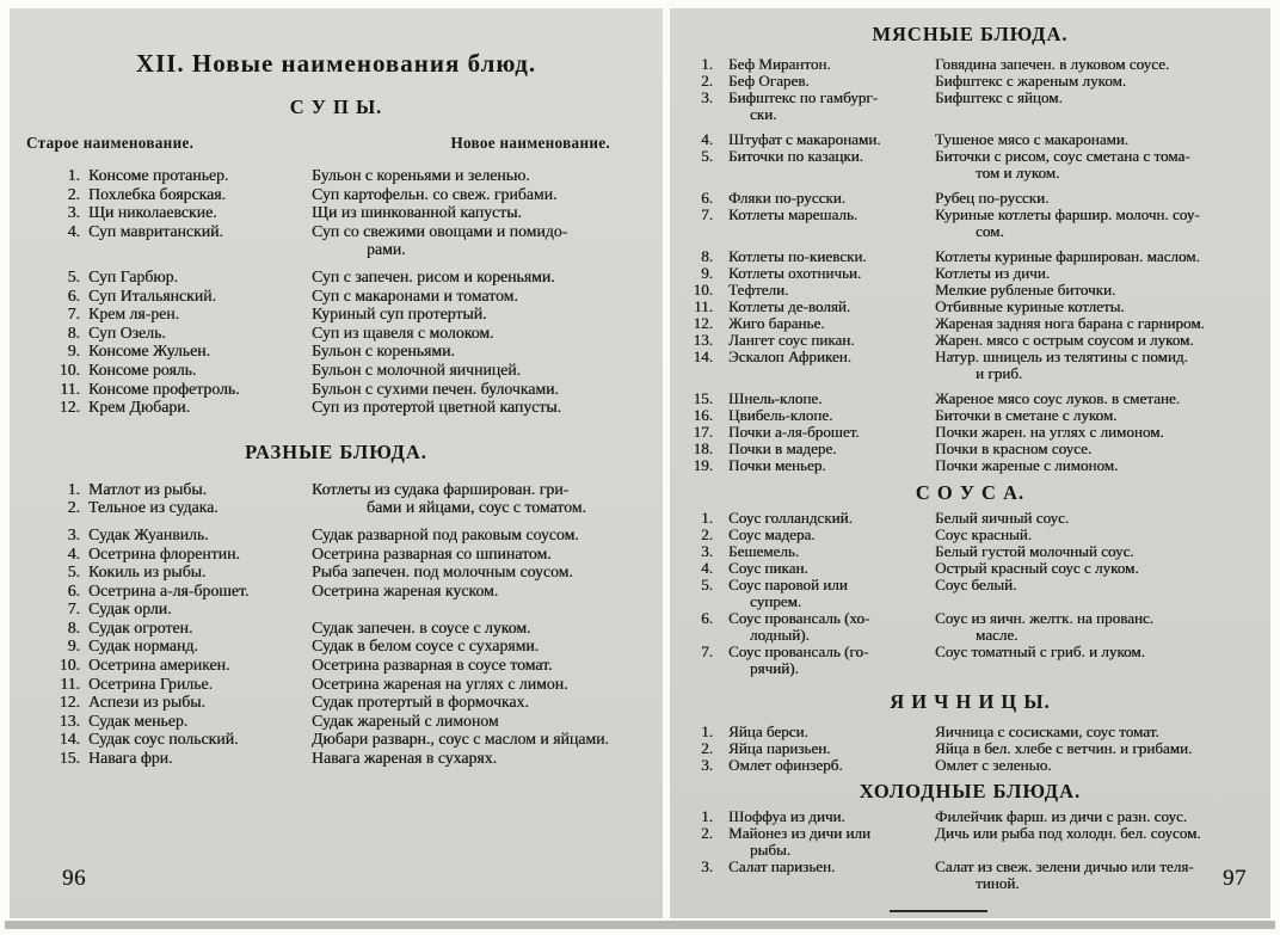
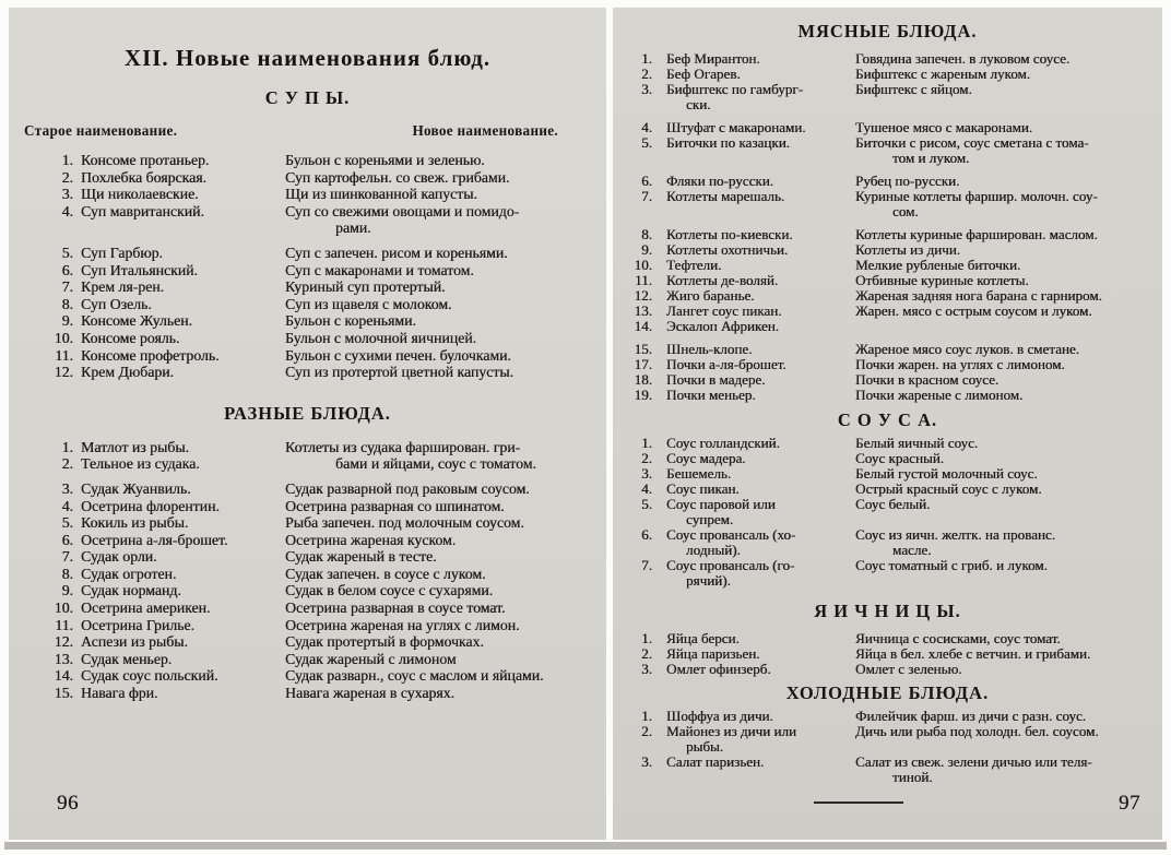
  XII. Новые наименования блюд.
  С У П Ы.
  Старое наименование.
  Новое наименование.
  1.
  Консоме протаньер.
  Бульон с кореньями и зеленью.
  2.
  Похлебка боярская.
  Суп картофельн. со свеж. грибами.
  3.
  Щи николаевские.
  Щи из шинкованной капусты.
  4.
  Суп мавританский.
  Суп со свежими овощами и помидо-
  рами.
  5.
  Суп Гарбюр.
  Суп с запечен. рисом и кореньями.
  6.
  Суп Итальянский.
  Суп с макаронами и томатом.
  7.
  Крем ля-рен.
  Куриный суп протертый.
  8.
  Суп Озель.
  Суп из щавеля с молоком.
  9.
  Консоме Жульен.
  Бульон с кореньями.
  10.
  Консоме рояль.
  Бульон с молочной яичницей.
  11.
  Консоме профетроль.
  Бульон с сухими печен. булочками.
  12.
  Крем Дюбари.
  Суп из протертой цветной капусты.
  РАЗНЫЕ БЛЮДА.
  1.
  2.
  Матлот из рыбы.
  Тельное из судака.
  Котлеты из судака фарширован. гри-
  бами и яйцами, соус с томатом.
  3.
  Судак Жуанвиль.
  Судак разварной под раковым соусом.
  4.
  Осетрина флорентин.
  Осетрина разварная со шпинатом.
  5.
  Кокиль из рыбы.
  Рыба запечен. под молочным соусом.
  6.
  Осетрина а-ля-брошет.
  Осетрина жареная куском.
  7.
  Судак орли.
+ Судак жареный в тесте.
  8.
  Судак огротен.
  Судак запечен. в соусе с луком.
  9.
  Судак норманд.
  Судак в белом соусе с сухарями.
  10.
  Осетрина америкен.
  Осетрина разварная в соусе томат.
  11.
  Осетрина Грилье.
  Осетрина жареная на углях с лимон.
  12.
  Аспези из рыбы.
  Судак протертый в формочках.
  13.
  Судак меньер.
  Судак жареный с лимоном
  14.
  Судак соус польский.
- Дюбари разварн., соус с маслом и яйцами.
+ Судак разварн., соус с маслом и яйцами.
  15.
  Навага фри.
  Навага жареная в сухарях.
  96
  МЯСНЫЕ БЛЮДА.
  1.
  Беф Мирантон.
  Говядина запечен. в луковом соусе.
  2.
  Беф Огарев.
  Бифштекс с жареным луком.
  3.
  Бифштекс по гамбург-
  ски.
  Бифштекс с яйцом.
  4.
  Штуфат с макаронами.
  Тушеное мясо с макаронами.
  5.
  Биточки по казацки.
  Биточки с рисом, соус сметана с тома-
  том и луком.
  6.
  Фляки по-русски.
  Рубец по-русски.
  7.
  Котлеты марешаль.
  Куриные котлеты фаршир. молочн. соу-
  сом.
  8.
  Котлеты по-киевски.
  Котлеты куриные фарширован. маслом.
  9.
  Котлеты охотничьи.
  Котлеты из дичи.
  10.
  Тефтели.
  Мелкие рубленые биточки.
  11.
  Котлеты де-воляй.
  Отбивные куриные котлеты.
  12.
  Жиго баранье.
  Жареная задняя нога барана с гарниром.
  13.
  Лангет соус пикан.
  Жарен. мясо с острым соусом и луком.
  14.
  Эскалоп Африкен.
- Натур. шницель из телятины с помид.
- и гриб.
  15.
  Шнель-клопе.
  Жареное мясо соус луков. в сметане.
- 16.
- Цвибель-клопе.
- Биточки в сметане с луком.
  17.
  Почки а-ля-брошет.
  Почки жарен. на углях с лимоном.
  18.
  Почки в мадере.
  Почки в красном соусе.
  19.
  Почки меньер.
  Почки жареные с лимоном.
  С О У С А.
  1.
  Соус голландский.
  Белый яичный соус.
  2.
  Соус мадера.
  Соус красный.
  3.
  Бешемель.
  Белый густой молочный соус.
  4.
  Соус пикан.
  Острый красный соус с луком.
  5.
  Соус паровой или
  супрем.
  Соус белый.
  6.
  Соус провансаль (хо-
  лодный).
  Соус из яичн. желтк. на прованс.
  масле.
  7.
  Соус провансаль (го-
  рячий).
  Соус томатный с гриб. и луком.
  Я И Ч Н И Ц Ы.
  1.
  Яйца берси.
  Яичница с сосисками, соус томат.
  2.
  Яйца паризьен.
  Яйца в бел. хлебе с ветчин. и грибами.
  3.
  Омлет офинзерб.
  Омлет с зеленью.
  ХОЛОДНЫЕ БЛЮДА.
  1.
  Шоффуа из дичи.
  Филейчик фарш. из дичи с разн. соус.
  2.
  Майонез из дичи или
  рыбы.
  Дичь или рыба под холодн. бел. соусом.
  3.
  Салат паризьен.
  Салат из свеж. зелени дичью или теля-
  тиной.
  97
